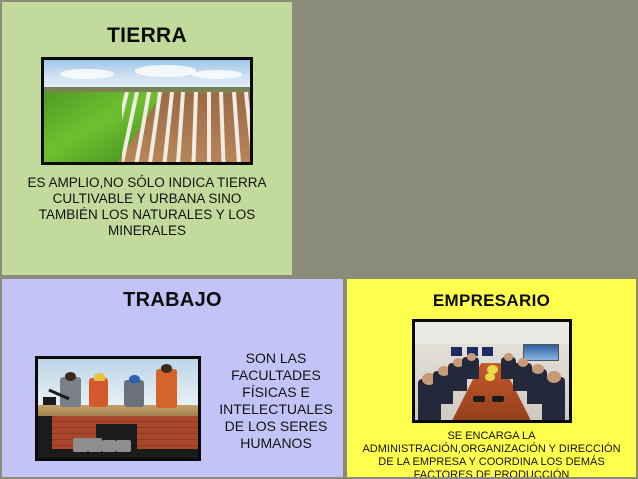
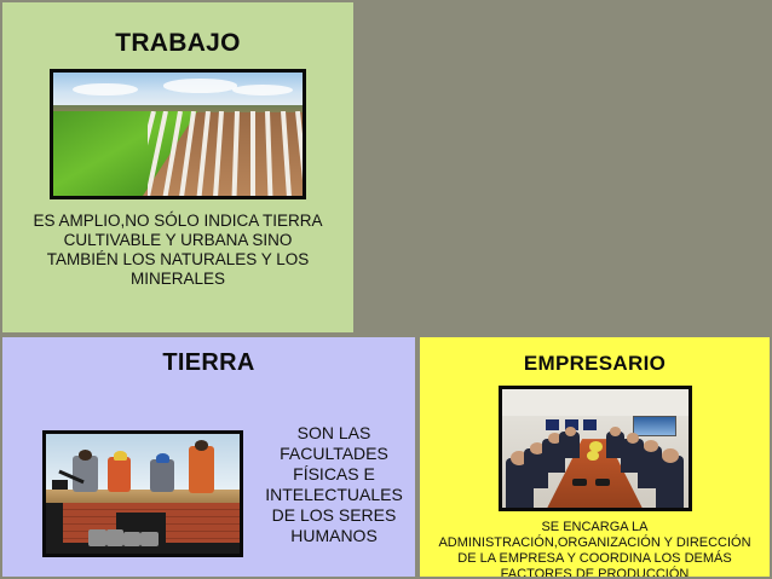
- TIERRA
+ TRABAJO
  ES AMPLIO,NO SÓLO INDICA TIERRA
  CULTIVABLE Y URBANA SINO
  TAMBIÉN LOS NATURALES Y LOS
  MINERALES
- TRABAJO
+ TIERRA
  SON LAS
  FACULTADES
  FÍSICAS E
  INTELECTUALES
  DE LOS SERES
  HUMANOS
  EMPRESARIO
  SE ENCARGA LA
  ADMINISTRACIÓN,ORGANIZACIÓN Y DIRECCIÓN
  DE LA EMPRESA Y COORDINA LOS DEMÁS
  FACTORES DE PRODUCCIÓN
